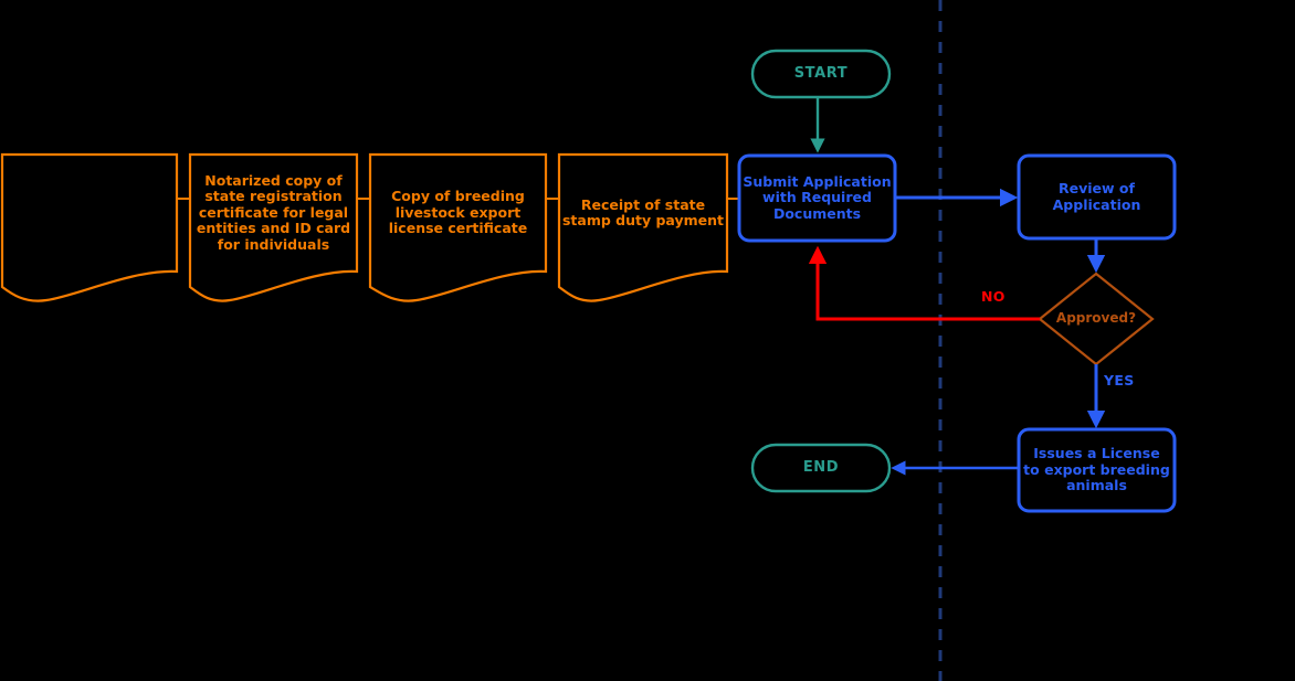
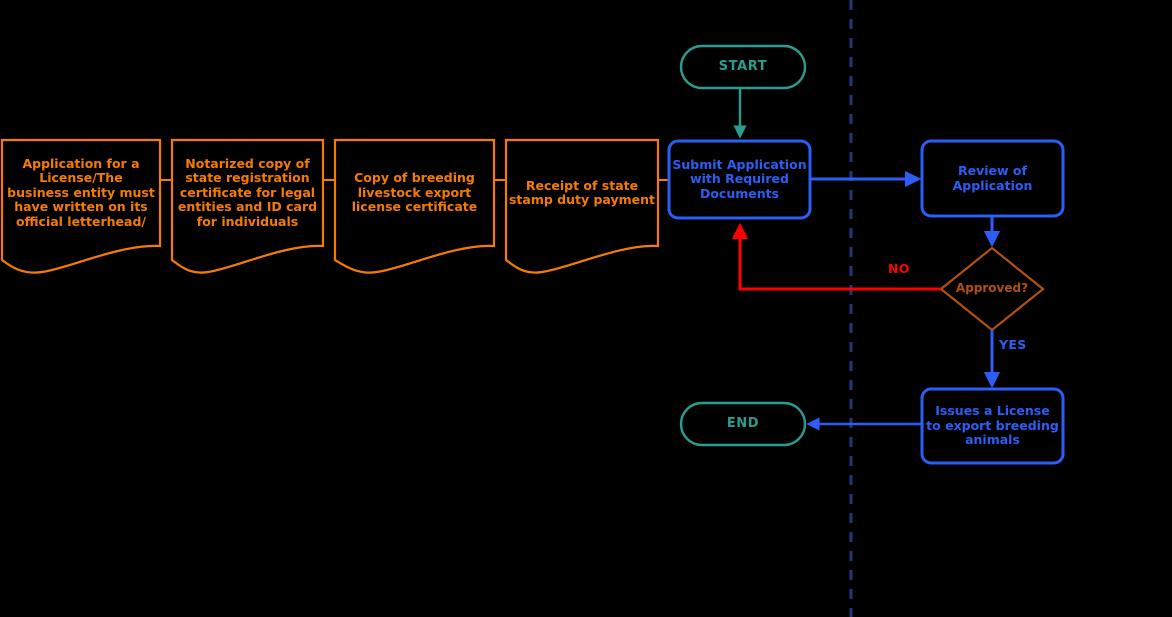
+ Application for a
+ License/The
+ business entity must
+ have written on its
+ official letterhead/
  Notarized copy of
  state registration
  certificate for legal
  entities and ID card
  for individuals
  Copy of breeding
  livestock export
  license certificate
  Receipt of state
  stamp duty payment
  START
  END
  Submit Application
  with Required
  Documents
  Review of
  Application
  Issues a License
  to export breeding
  animals
  Approved?
  NO
  YES
